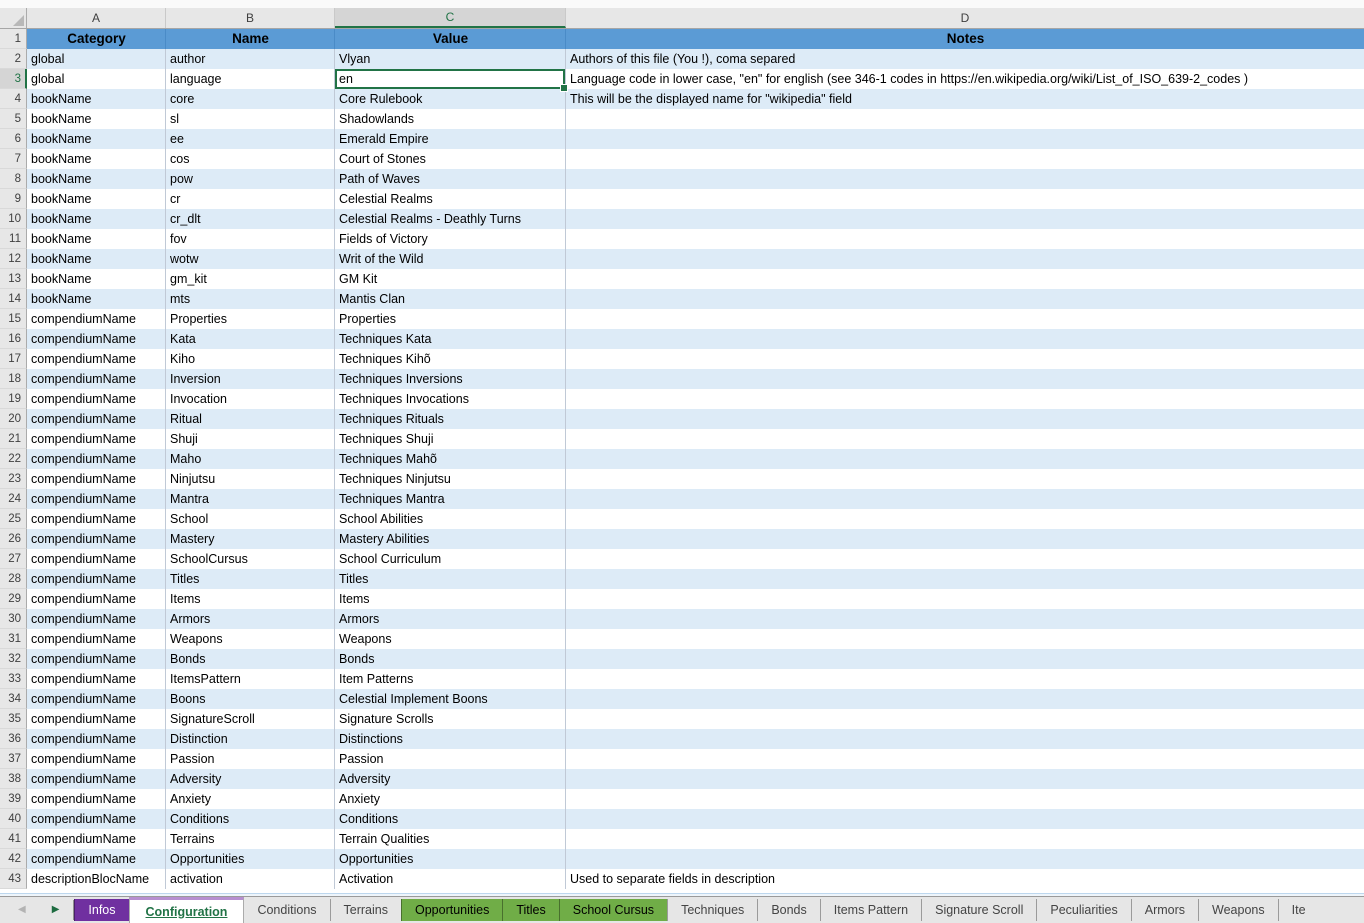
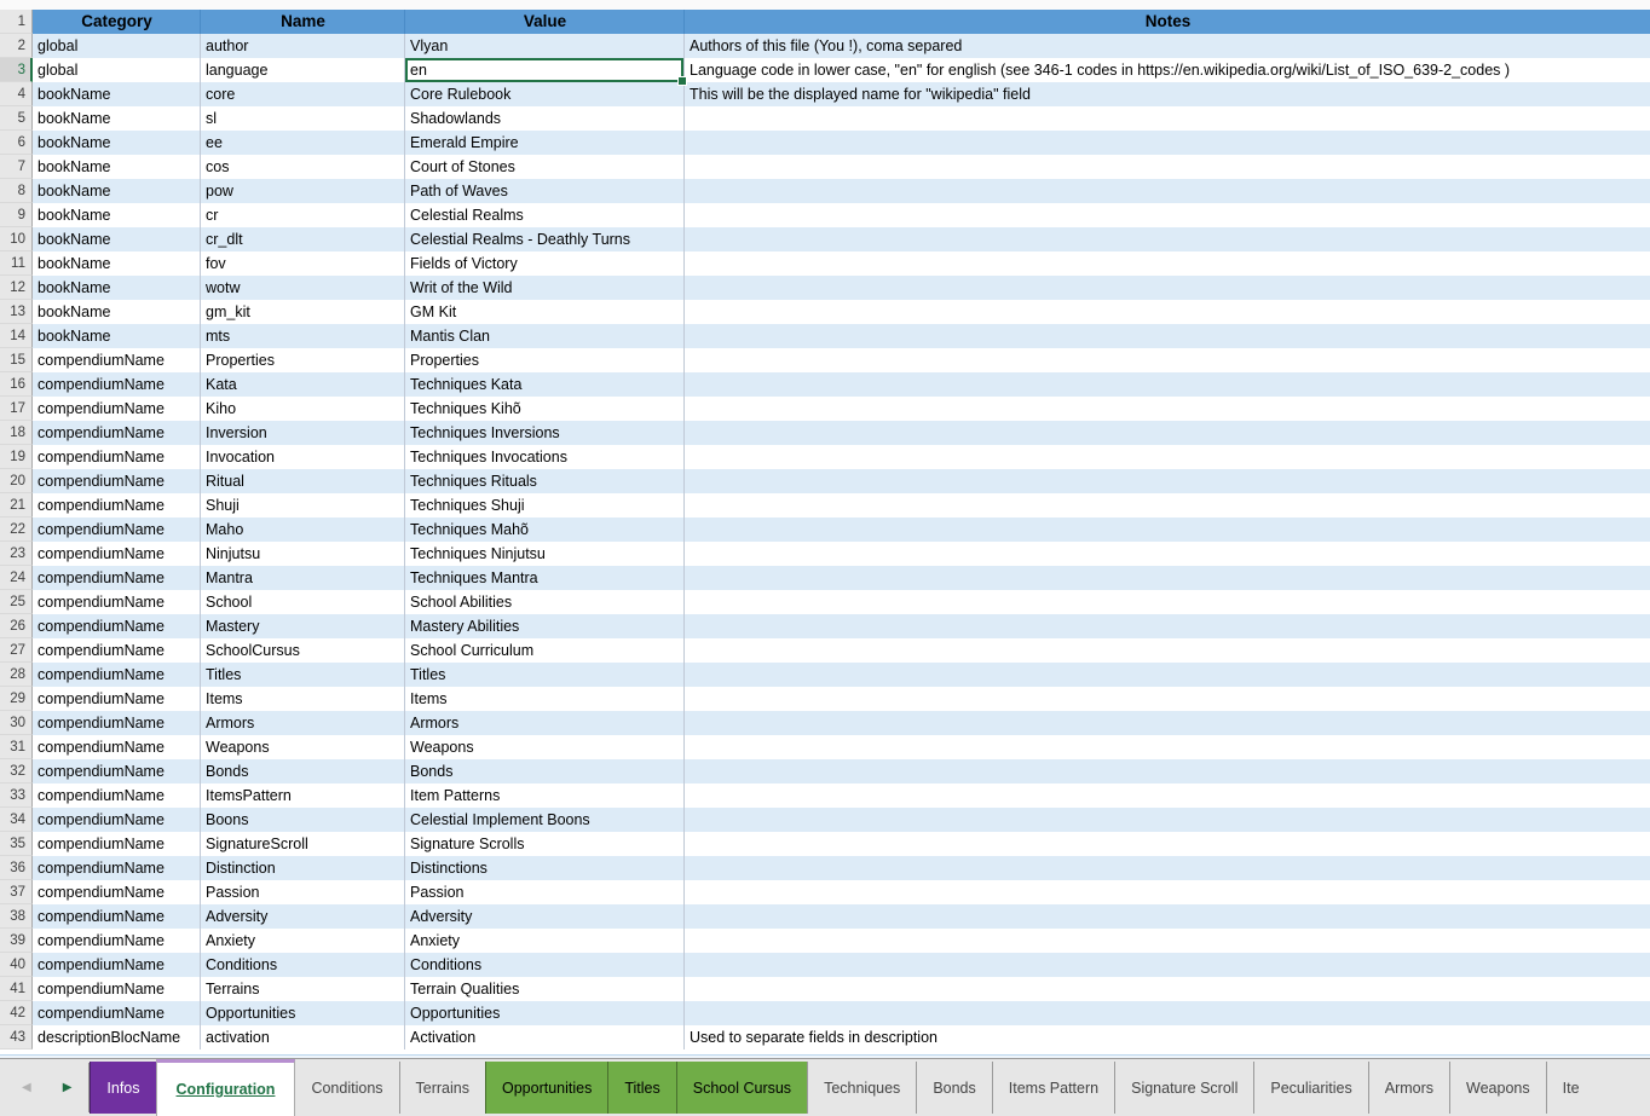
- A
- B
- C
- D
  1
  Category
  Name
  Value
  Notes
  2
  global
  author
  Vlyan
  Authors of this file (You !), coma separed
  3
  global
  language
  en
  Language code in lower case, "en" for english (see 346-1 codes in https://en.wikipedia.org/wiki/List_of_ISO_639-2_codes )
  4
  bookName
  core
  Core Rulebook
  This will be the displayed name for "wikipedia" field
  5
  bookName
  sl
  Shadowlands
  6
  bookName
  ee
  Emerald Empire
  7
  bookName
  cos
  Court of Stones
  8
  bookName
  pow
  Path of Waves
  9
  bookName
  cr
  Celestial Realms
  10
  bookName
  cr_dlt
  Celestial Realms - Deathly Turns
  11
  bookName
  fov
  Fields of Victory
  12
  bookName
  wotw
  Writ of the Wild
  13
  bookName
  gm_kit
  GM Kit
  14
  bookName
  mts
  Mantis Clan
  15
  compendiumName
  Properties
  Properties
  16
  compendiumName
  Kata
  Techniques Kata
  17
  compendiumName
  Kiho
  Techniques Kihõ
  18
  compendiumName
  Inversion
  Techniques Inversions
  19
  compendiumName
  Invocation
  Techniques Invocations
  20
  compendiumName
  Ritual
  Techniques Rituals
  21
  compendiumName
  Shuji
  Techniques Shuji
  22
  compendiumName
  Maho
  Techniques Mahõ
  23
  compendiumName
  Ninjutsu
  Techniques Ninjutsu
  24
  compendiumName
  Mantra
  Techniques Mantra
  25
  compendiumName
  School
  School Abilities
  26
  compendiumName
  Mastery
  Mastery Abilities
  27
  compendiumName
  SchoolCursus
  School Curriculum
  28
  compendiumName
  Titles
  Titles
  29
  compendiumName
  Items
  Items
  30
  compendiumName
  Armors
  Armors
  31
  compendiumName
  Weapons
  Weapons
  32
  compendiumName
  Bonds
  Bonds
  33
  compendiumName
  ItemsPattern
  Item Patterns
  34
  compendiumName
  Boons
  Celestial Implement Boons
  35
  compendiumName
  SignatureScroll
  Signature Scrolls
  36
  compendiumName
  Distinction
  Distinctions
  37
  compendiumName
  Passion
  Passion
  38
  compendiumName
  Adversity
  Adversity
  39
  compendiumName
  Anxiety
  Anxiety
  40
  compendiumName
  Conditions
  Conditions
  41
  compendiumName
  Terrains
  Terrain Qualities
  42
  compendiumName
  Opportunities
  Opportunities
  43
  descriptionBlocName
  activation
  Activation
  Used to separate fields in description
  ◀
  ▶
  Infos
  Configuration
  Conditions
  Terrains
  Opportunities
  Titles
  School Cursus
  Techniques
  Bonds
  Items Pattern
  Signature Scroll
  Peculiarities
  Armors
  Weapons
  Ite
